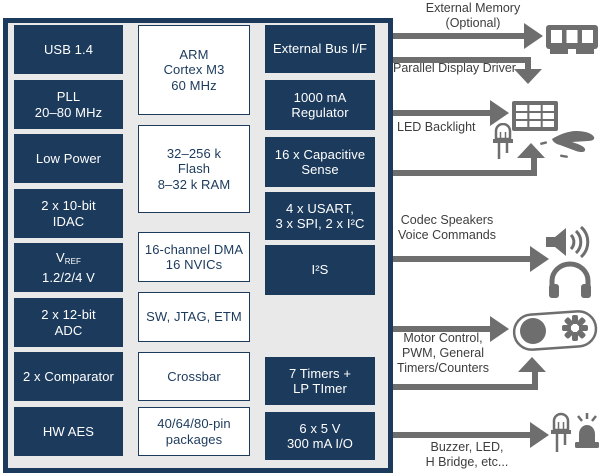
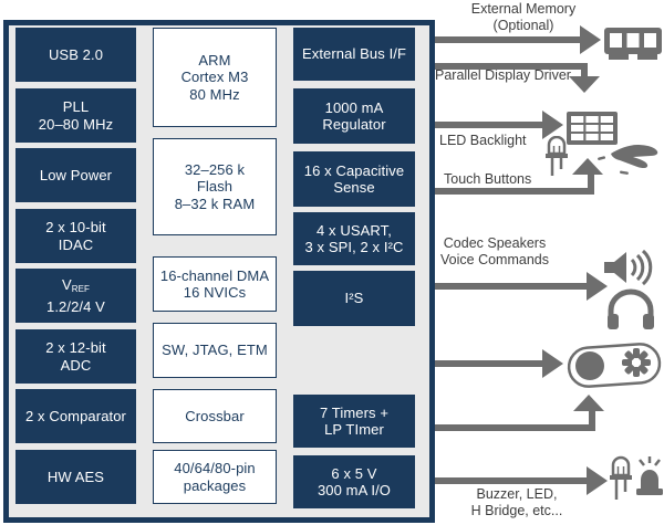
- USB 1.4
+ USB 2.0
  PLL
  20–80 MHz
  Low Power
  2 x 10-bit
  IDAC
  VREF
  1.2/2/4 V
  2 x 12-bit
  ADC
  2 x Comparator
  HW AES
  ARM
  Cortex M3
- 60 MHz
+ 80 MHz
  32–256 k
  Flash
  8–32 k RAM
  16-channel DMA
  16 NVICs
  SW, JTAG, ETM
  Crossbar
  40/64/80-pin
  packages
  External Bus I/F
  1000 mA
  Regulator
  16 x Capacitive
  Sense
  4 x USART,
  3 x SPI, 2 x I²C
  I²S
  7 Timers +
  LP TImer
  6 x 5 V
  300 mA I/O
  External Memory
  (Optional)
  Parallel Display Driver
  LED Backlight
+ Touch Buttons
  Codec Speakers
  Voice Commands
- Motor Control,
- PWM, General
- Timers/Counters
  Buzzer, LED,
  H Bridge, etc...
